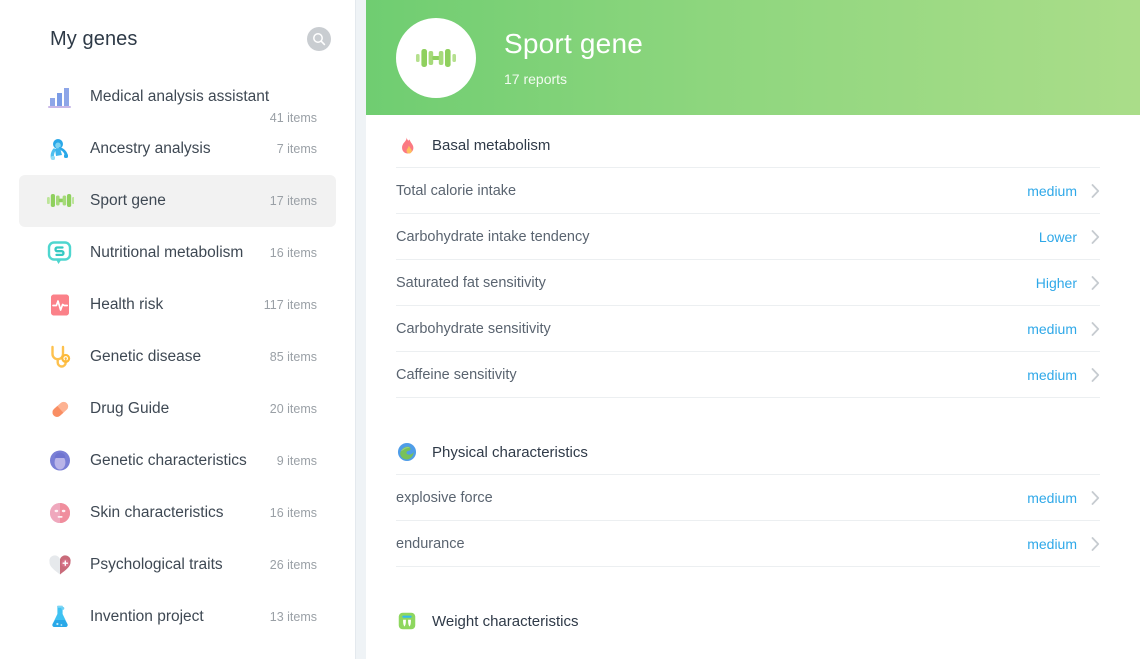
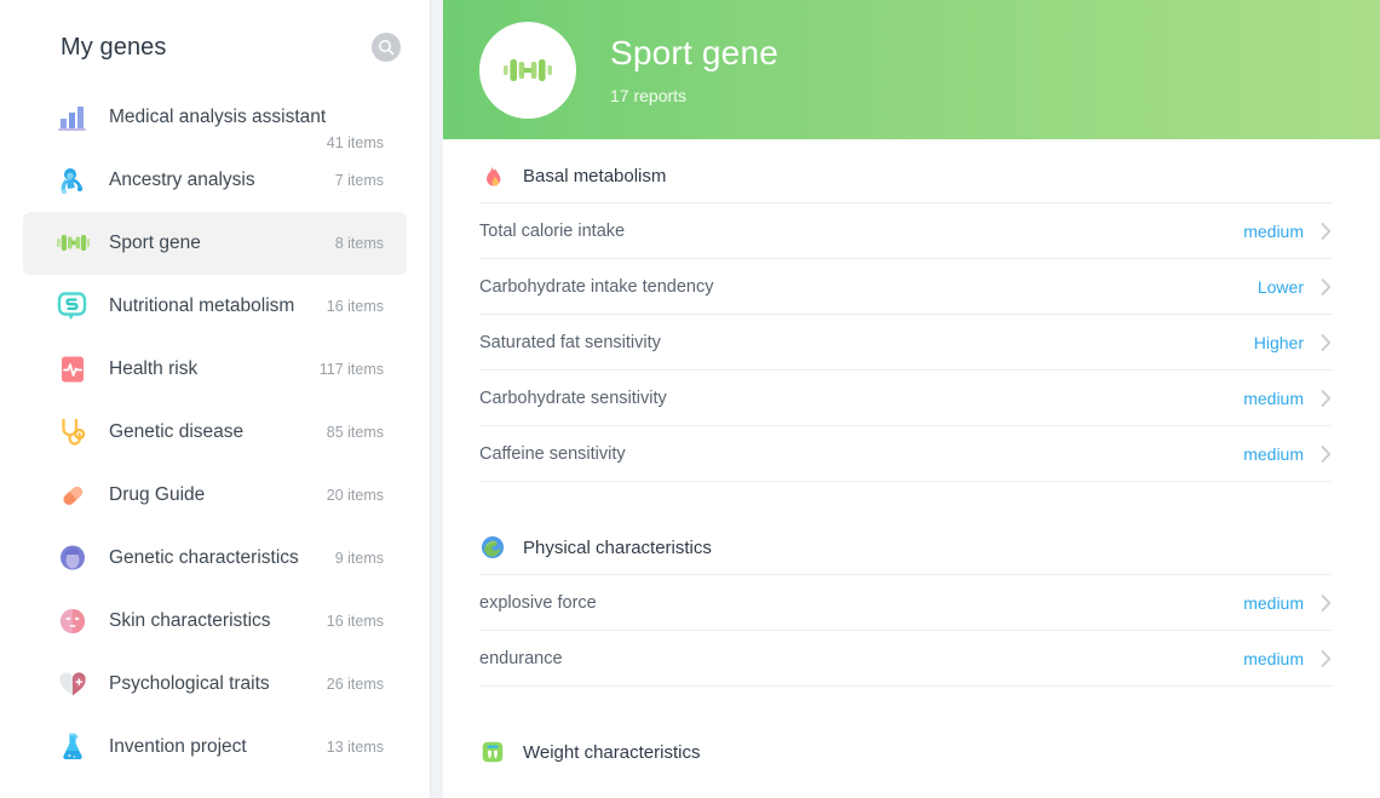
  My genes
  Medical analysis assistant
  41 items
  Ancestry analysis
  7 items
  Sport gene
- 17 items
+ 8 items
  Nutritional metabolism
  16 items
  Health risk
  117 items
  Genetic disease
  85 items
  Drug Guide
  20 items
  Genetic characteristics
  9 items
  Skin characteristics
  16 items
  Psychological traits
  26 items
  Invention project
  13 items
  Sport gene
  17 reports
  Basal metabolism
  Total calorie intake
  medium
  Carbohydrate intake tendency
  Lower
  Saturated fat sensitivity
  Higher
  Carbohydrate sensitivity
  medium
  Caffeine sensitivity
  medium
  Physical characteristics
  explosive force
  medium
  endurance
  medium
  Weight characteristics
